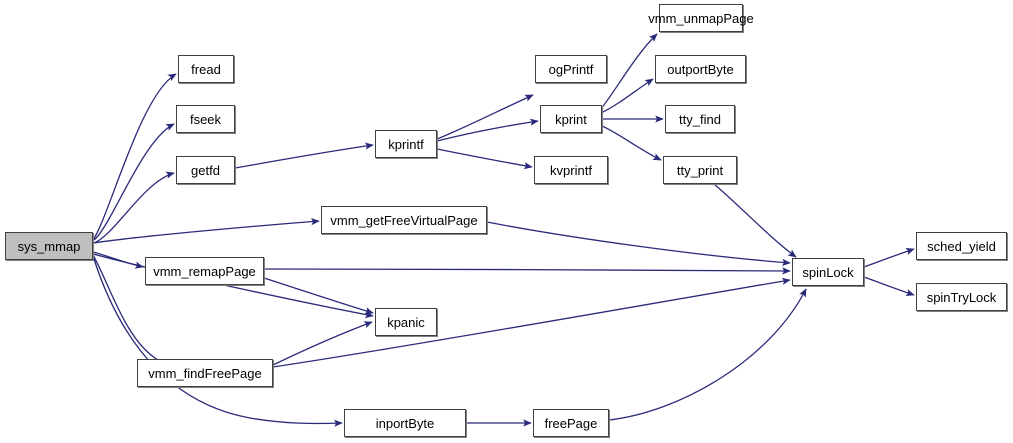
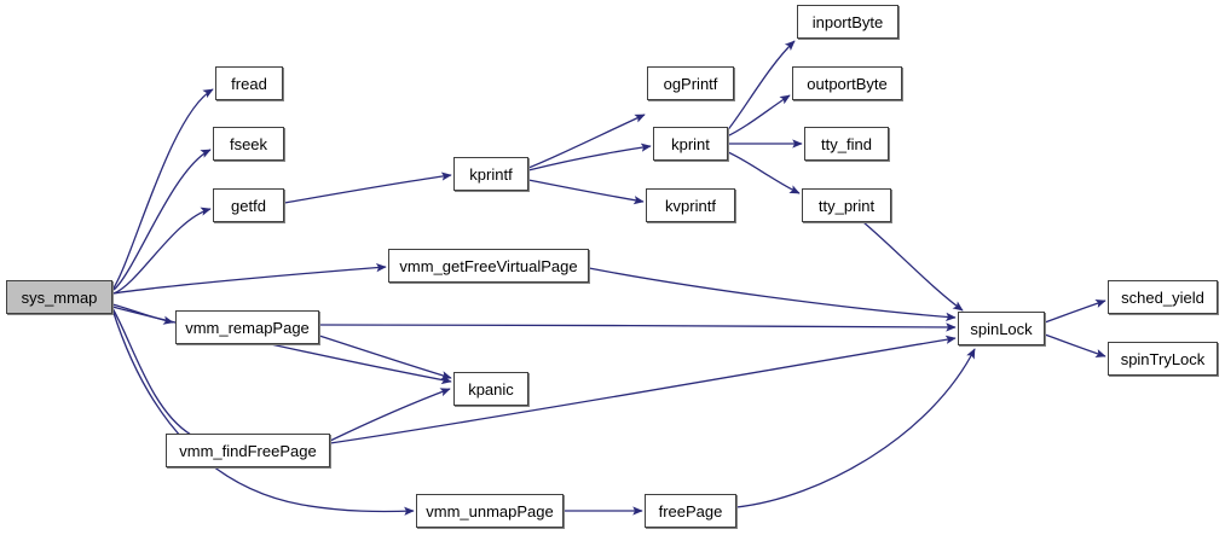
  sys_mmap
  fread
  fseek
  getfd
  kprintf
  ogPrintf
  kprint
  kvprintf
- vmm_unmapPage
+ inportByte
  outportByte
  tty_find
  tty_print
  vmm_getFreeVirtualPage
  vmm_remapPage
  spinLock
  sched_yield
  spinTryLock
  kpanic
  vmm_findFreePage
- inportByte
+ vmm_unmapPage
  freePage
